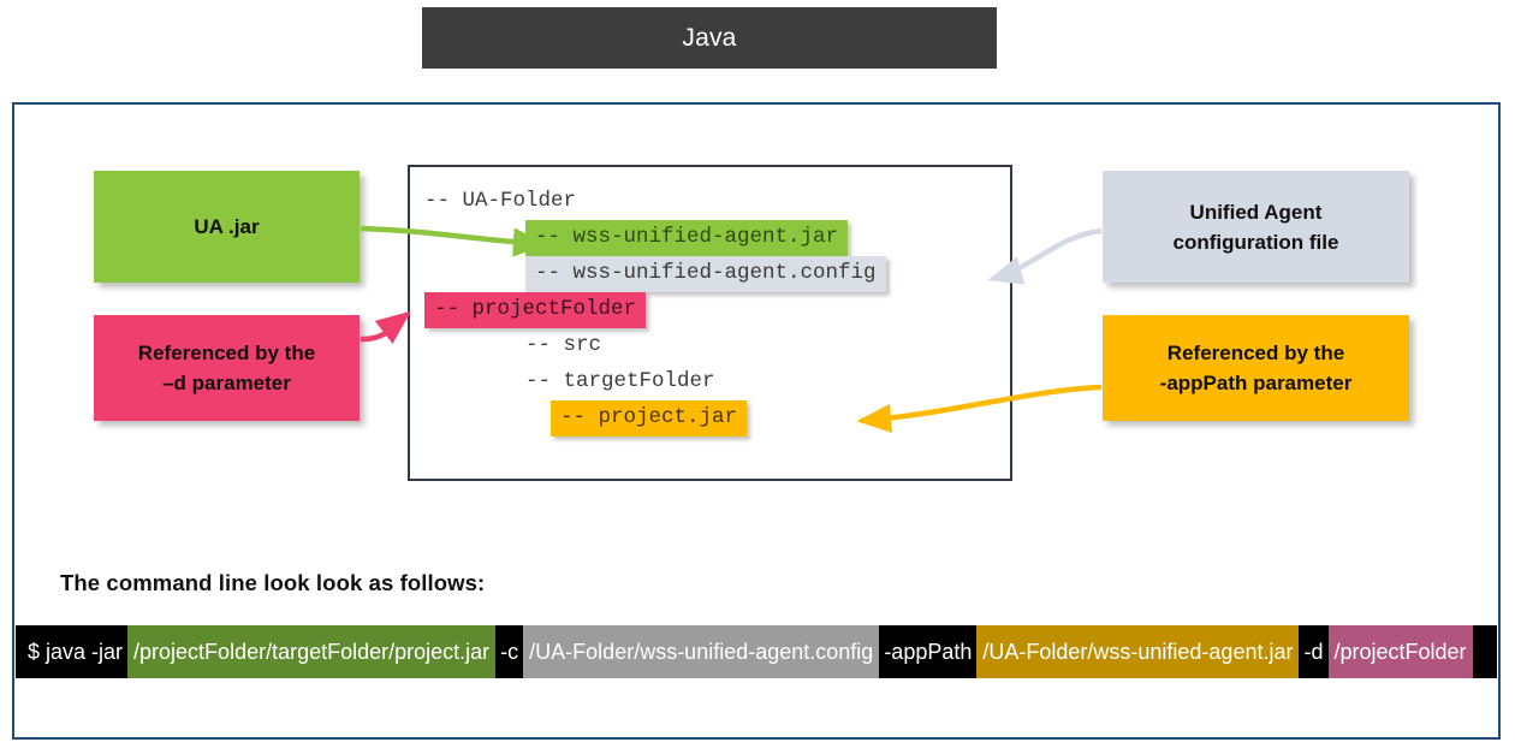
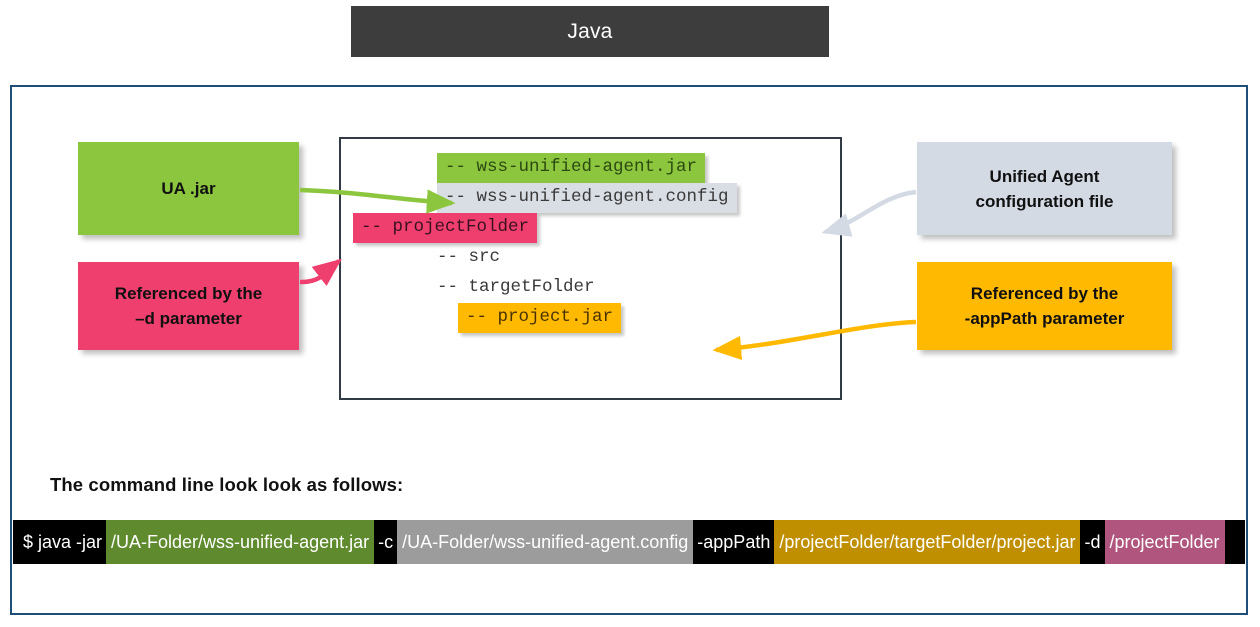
  Java
- -- UA-Folder
  -- wss-unified-agent.jar
  -- wss-unified-agent.config
  -- projectFolder
  -- src
  -- targetFolder
  -- project.jar
  UA .jar
  Referenced by the
  –d parameter
  Unified Agent
  configuration file
  Referenced by the
  -appPath parameter
  The command line look look as follows:
  $ java -jar
- /projectFolder/targetFolder/project.jar
+ /UA-Folder/wss-unified-agent.jar
  -c
  /UA-Folder/wss-unified-agent.config
  -appPath
- /UA-Folder/wss-unified-agent.jar
+ /projectFolder/targetFolder/project.jar
  -d
  /projectFolder
